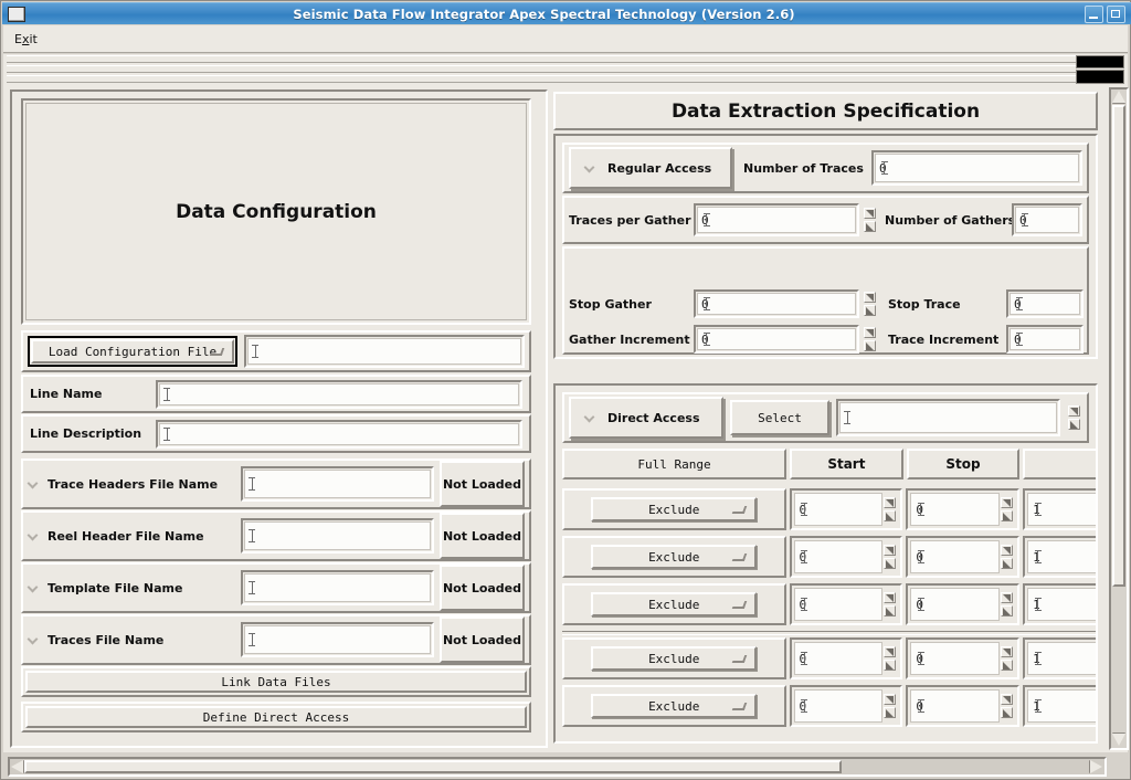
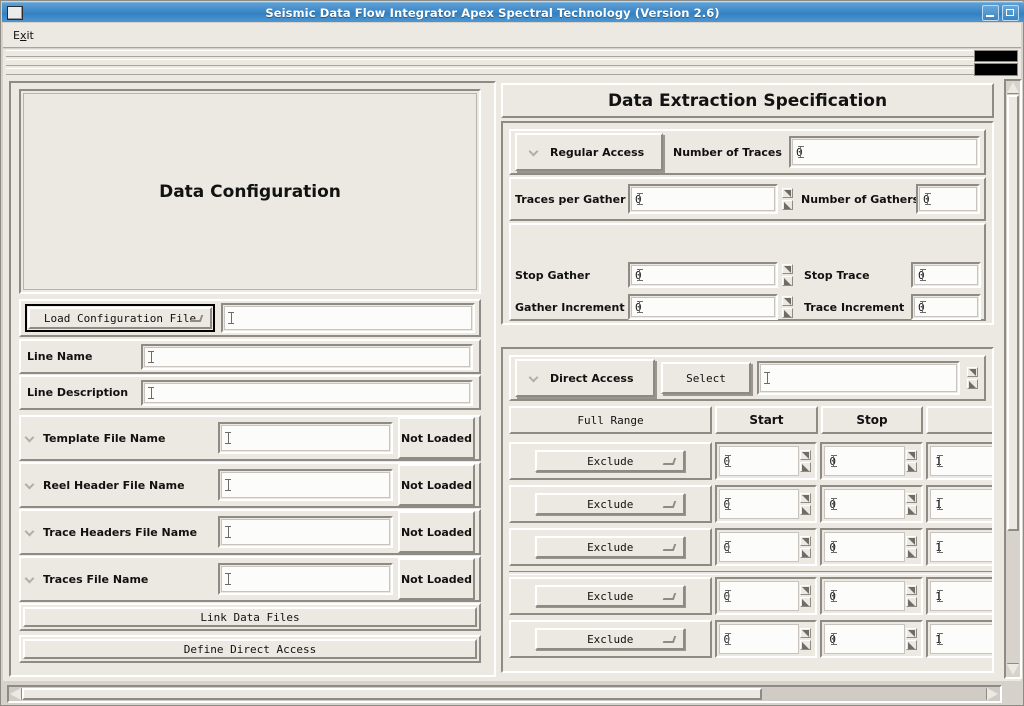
  Seismic Data Flow Integrator Apex Spectral Technology (Version 2.6)
  Exit
  Data Configuration
  Load Configuration File
  Line Name
  Line Description
- Trace Headers File Name
+ Template File Name
  Not Loaded
  Reel Header File Name
  Not Loaded
- Template File Name
+ Trace Headers File Name
  Not Loaded
  Traces File Name
  Not Loaded
  Link Data Files
  Define Direct Access
  Data Extraction Specification
  Regular Access
  Number of Traces
  Traces per Gather
  Number of Gather
  Stop Gather
  Stop Trace
  Gather Increment
  Trace Increment
  Direct Access
  Select
  Full Range
  Start
  Stop
  Exclude
  Exclude
  Exclude
  Exclude
  Exclude
